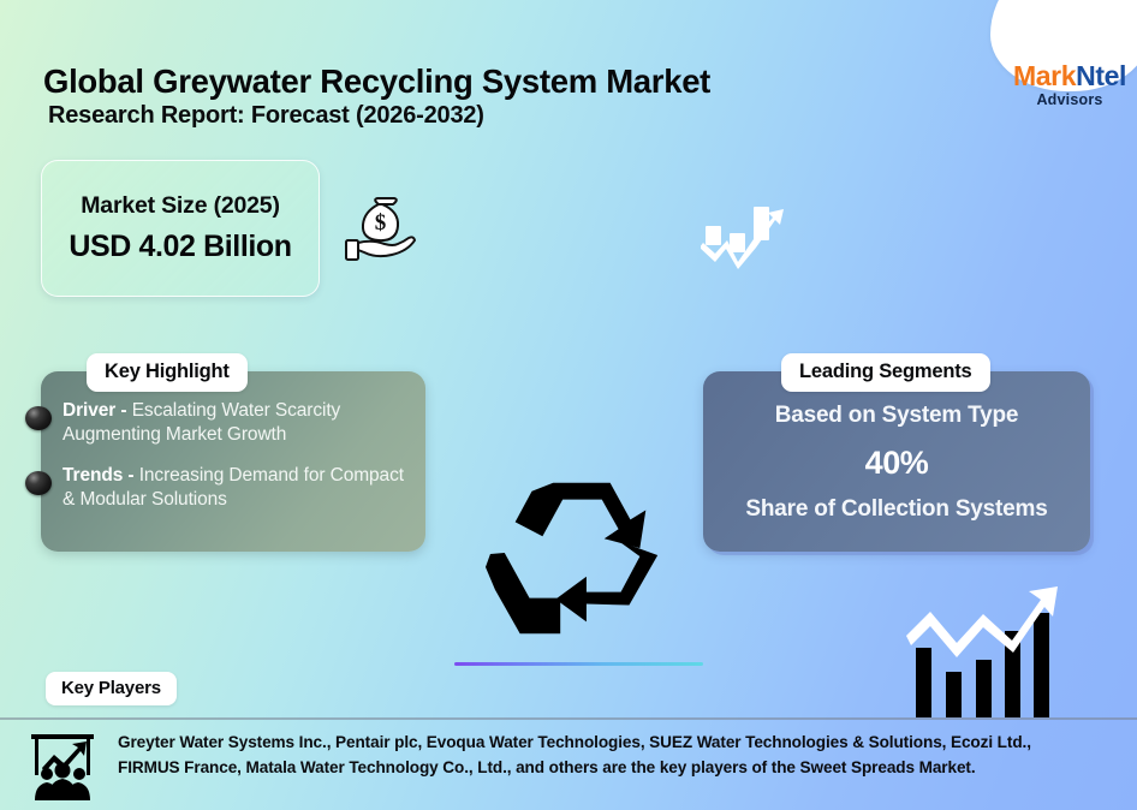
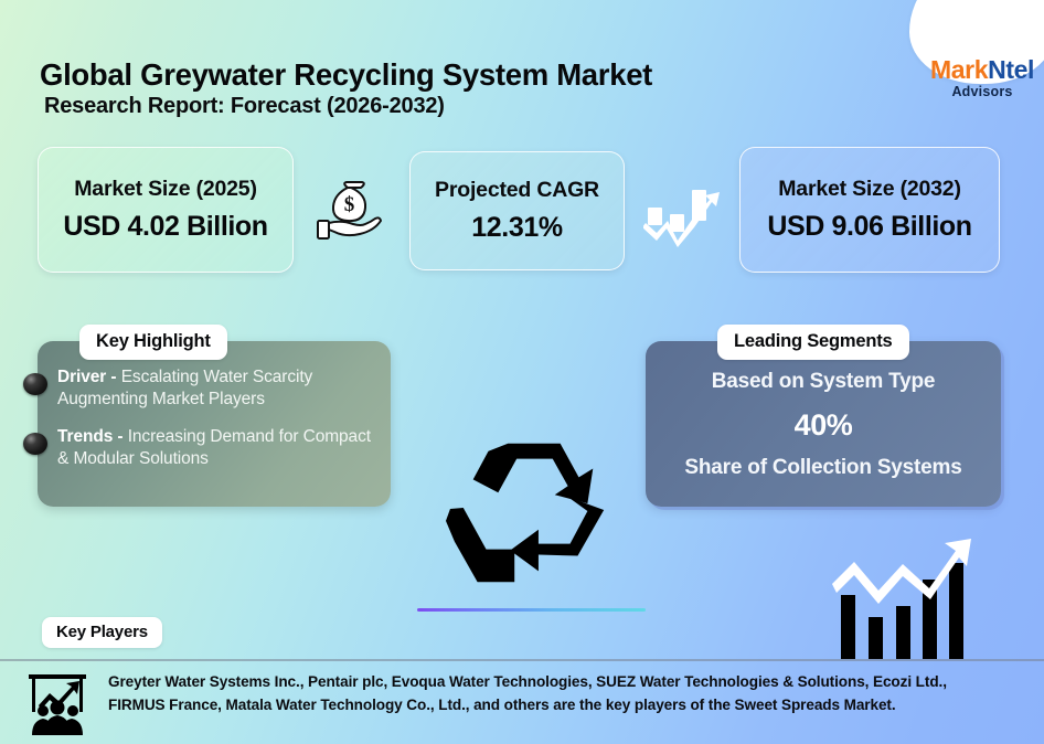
  MarkNtel
  Advisors
  Global Greywater Recycling System Market
  Research Report: Forecast (2026-2032)
  Market Size (2025)
  USD 4.02 Billion
  $
+ Projected CAGR
+ 12.31%
+ Market Size (2032)
+ USD 9.06 Billion
  Key Highlight
- Driver - Escalating Water Scarcity Augmenting Market Growth
+ Driver - Escalating Water Scarcity Augmenting Market Players
  Trends - Increasing Demand for Compact & Modular Solutions
  Leading Segments
  Based on System Type
  40%
  Share of Collection Systems
  Key Players
  Greyter Water Systems Inc., Pentair plc, Evoqua Water Technologies, SUEZ Water Technologies & Solutions, Ecozi Ltd., FIRMUS France, Matala Water Technology Co., Ltd., and others are the key players of the Sweet Spreads Market.
